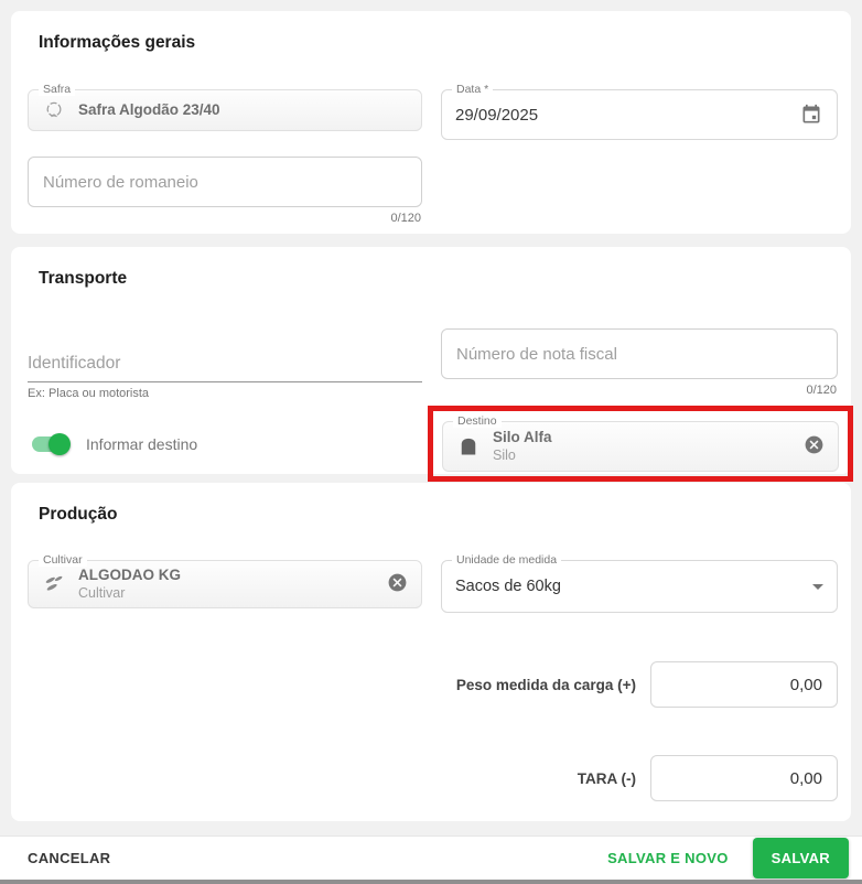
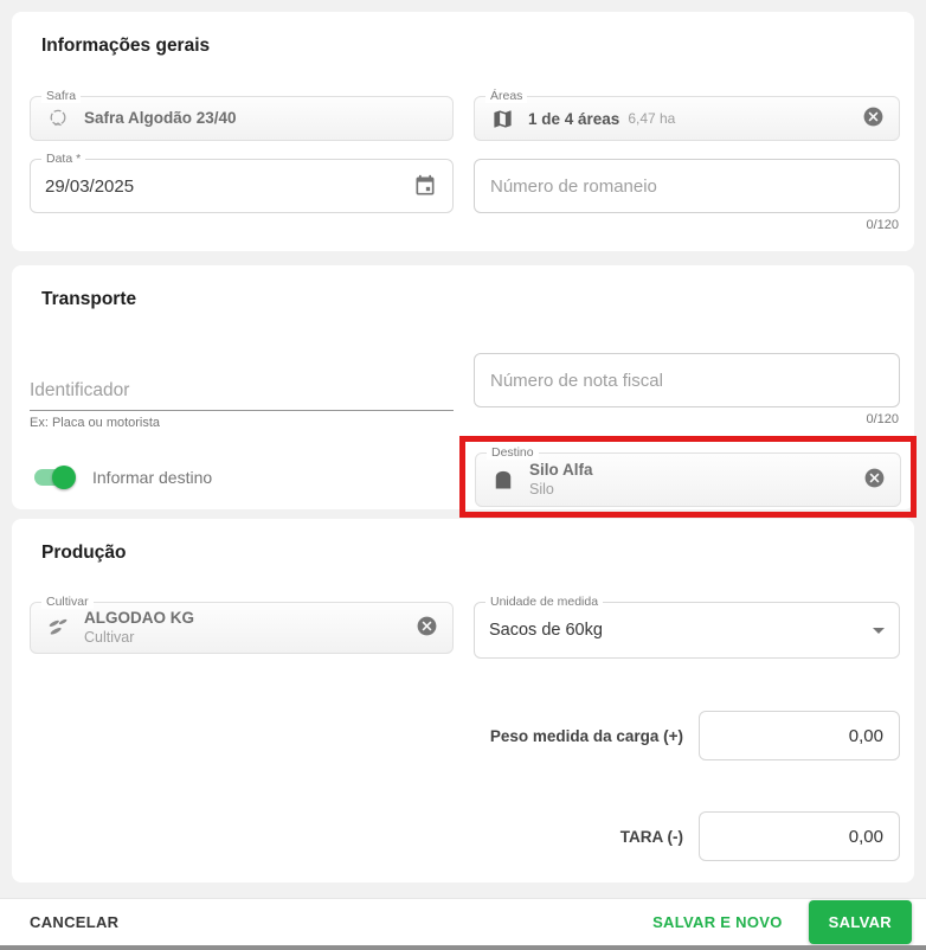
  Informações gerais
  Safra
  Safra Algodão 23/40
+ Áreas
+ 1 de 4 áreas
+ 6,47 ha
  Data *
- 29/09/2025
+ 29/03/2025
  Número de romaneio
  0/120
  Transporte
  Identificador
  Ex: Placa ou motorista
  Número de nota fiscal
  0/120
  Informar destino
  Destino
  Silo Alfa
  Silo
  Produção
  Cultivar
  ALGODAO KG
  Cultivar
  Unidade de medida
  Sacos de 60kg
  Peso medida da carga (+)
  0,00
  TARA (-)
  0,00
  CANCELAR
  SALVAR E NOVO
  SALVAR
